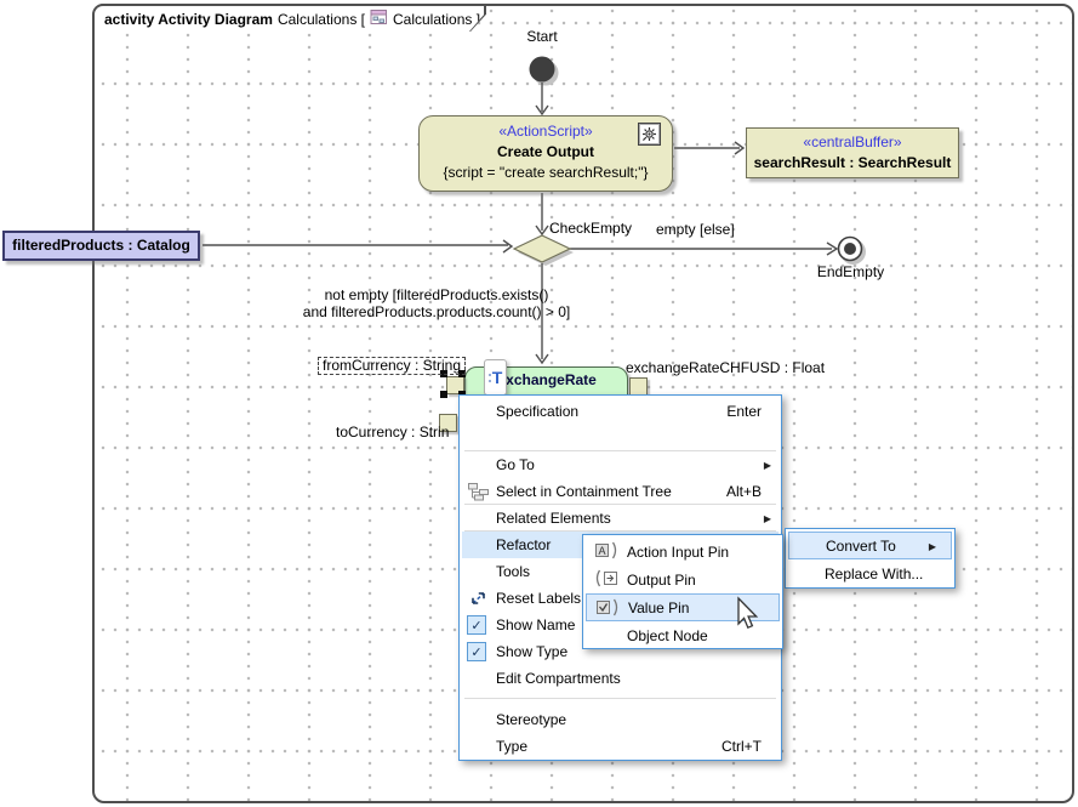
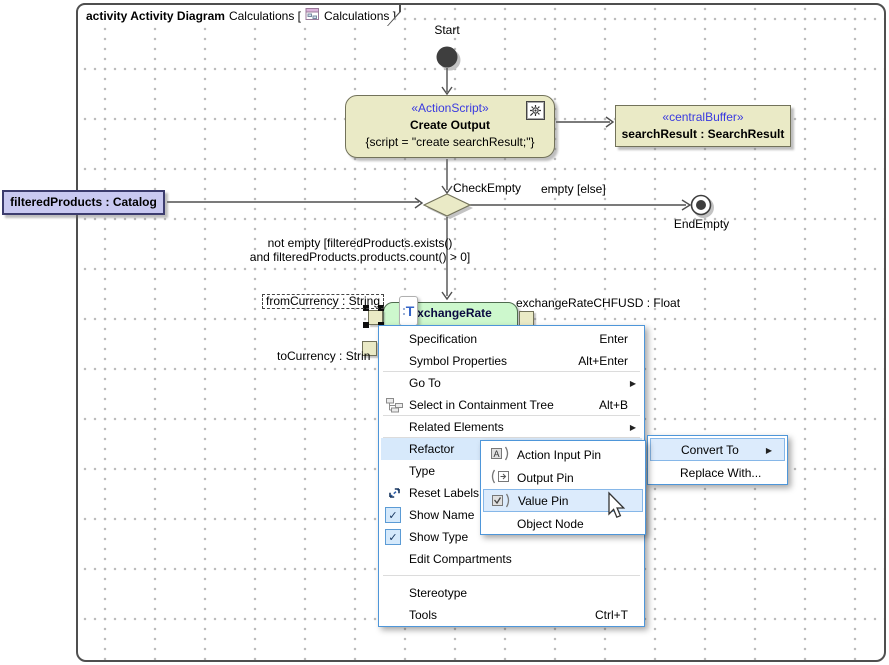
  activity Activity Diagram
  Calculations [
  Calculations ]
  «ActionScript»
  Create Output
  {script = "create searchResult;"}
  «centralBuffer»
  searchResult : SearchResult
  filteredProducts : Catalog
  xchangeRate
  Start
  CheckEmpty
  empty [else]
  EndEmpty
  not empty [filteredProducts.exists()
  and filteredProducts.products.count() > 0]
  fromCurrency : String
  toCurrency : Strin
  exchangeRateCHFUSD : Float
  T
  Specification
  Enter
+ Symbol Properties
+ Alt+Enter
  Go To
  ▶
  Select in Containment Tree
  Alt+B
  Related Elements
  ▶
  Refactor
- Tools
+ Type
  Reset Labels
  ✓
  Show Name
  ✓
  Show Type
  Edit Compartments
  Stereotype
- Type
+ Tools
  Ctrl+T
  Convert To
  ▶
  Replace With...
  A
  Action Input Pin
  Output Pin
  Value Pin
  Object Node
